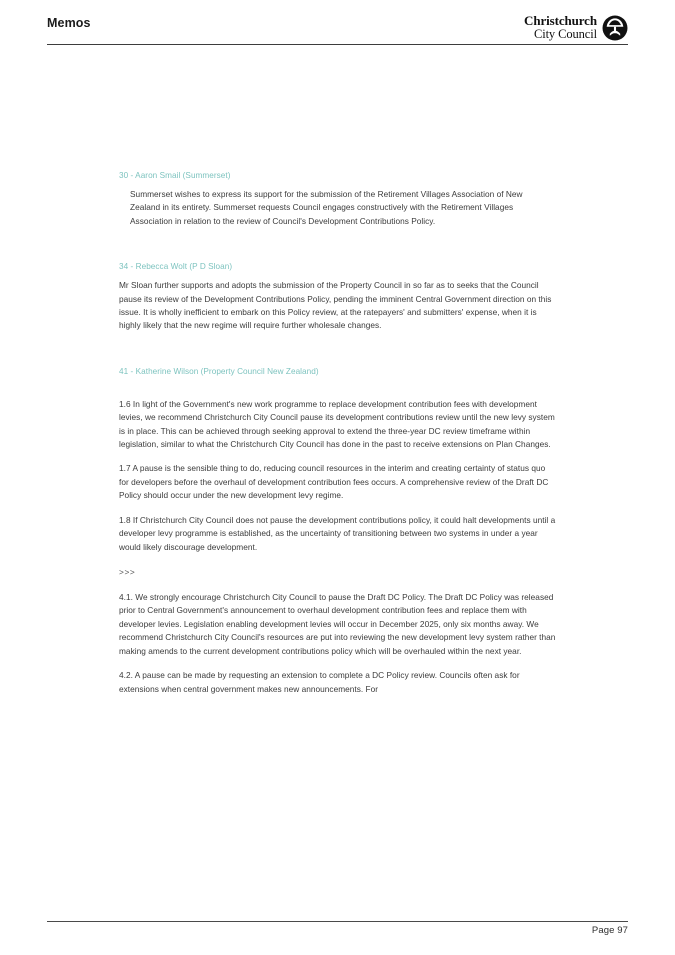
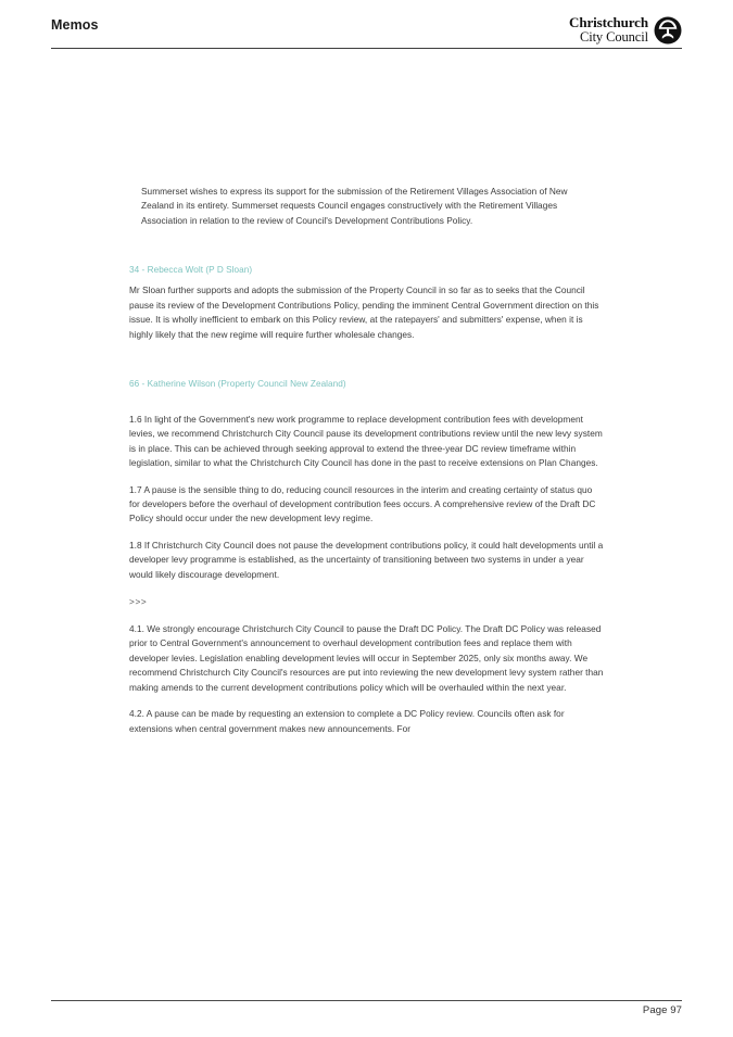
  Memos
  Christchurch
  City Council
- 30 - Aaron Smail (Summerset)
  Summerset wishes to express its support for the submission of the Retirement Villages Association of New Zealand in its entirety. Summerset requests Council engages constructively with the Retirement Villages Association in relation to the review of Council's Development Contributions Policy.
  34 - Rebecca Wolt (P D Sloan)
  Mr Sloan further supports and adopts the submission of the Property Council in so far as to seeks that the Council pause its review of the Development Contributions Policy, pending the imminent Central Government direction on this issue. It is wholly inefficient to embark on this Policy review, at the ratepayers' and submitters' expense, when it is highly likely that the new regime will require further wholesale changes.
- 41 - Katherine Wilson (Property Council New Zealand)
+ 66 - Katherine Wilson (Property Council New Zealand)
  1.6 In light of the Government's new work programme to replace development contribution fees with development levies, we recommend Christchurch City Council pause its development contributions review until the new levy system is in place. This can be achieved through seeking approval to extend the three-year DC review timeframe within legislation, similar to what the Christchurch City Council has done in the past to receive extensions on Plan Changes.
  1.7 A pause is the sensible thing to do, reducing council resources in the interim and creating certainty of status quo for developers before the overhaul of development contribution fees occurs. A comprehensive review of the Draft DC Policy should occur under the new development levy regime.
  1.8 If Christchurch City Council does not pause the development contributions policy, it could halt developments until a developer levy programme is established, as the uncertainty of transitioning between two systems in under a year would likely discourage development.
  >>>
- 4.1. We strongly encourage Christchurch City Council to pause the Draft DC Policy. The Draft DC Policy was released prior to Central Government's announcement to overhaul development contribution fees and replace them with developer levies. Legislation enabling development levies will occur in December 2025, only six months away. We recommend Christchurch City Council's resources are put into reviewing the new development levy system rather than making amends to the current development contributions policy which will be overhauled within the next year.
+ 4.1. We strongly encourage Christchurch City Council to pause the Draft DC Policy. The Draft DC Policy was released prior to Central Government's announcement to overhaul development contribution fees and replace them with developer levies. Legislation enabling development levies will occur in September 2025, only six months away. We recommend Christchurch City Council's resources are put into reviewing the new development levy system rather than making amends to the current development contributions policy which will be overhauled within the next year.
  4.2. A pause can be made by requesting an extension to complete a DC Policy review. Councils often ask for extensions when central government makes new announcements. For
  Page 97
